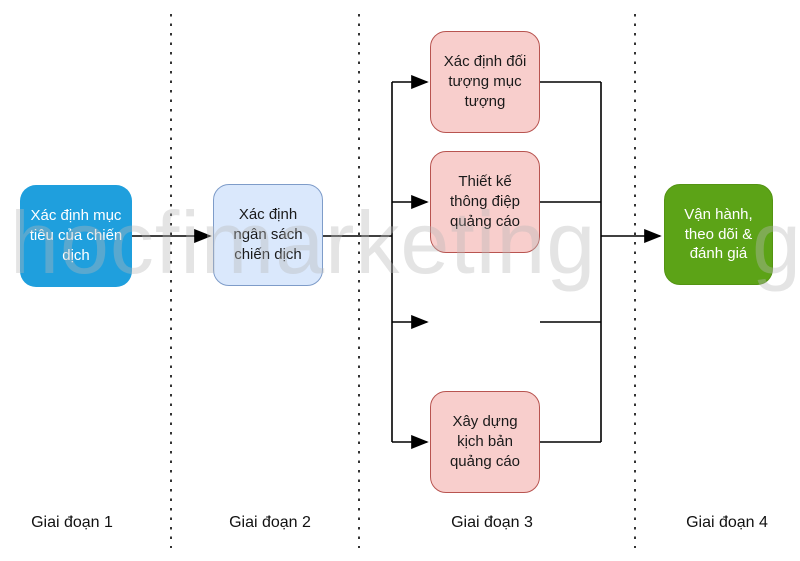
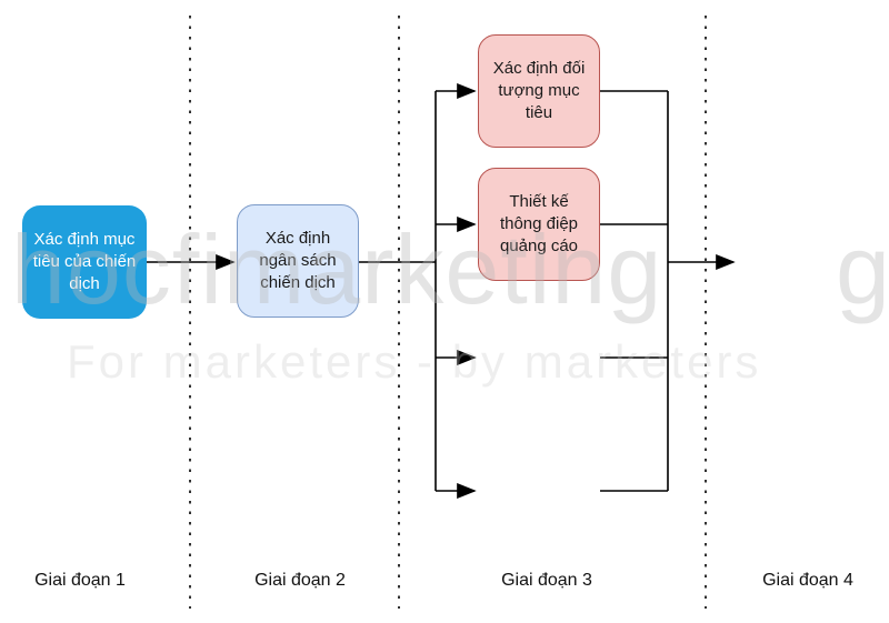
  Xác định mục tiêu của chiến dịch
  Xác định ngân sách chiến dịch
- Xác định đối tượng mục tượng
+ Xác định đối tượng mục tiêu
  Thiết kế thông điệp quảng cáo
- Xây dựng kịch bản quảng cáo
- Vận hành, theo dõi & đánh giá
  Giai đoạn 1
  Giai đoạn 2
  Giai đoạn 3
  Giai đoạn 4
  hocfimarketing
  g
+ For marketers - by marketers
